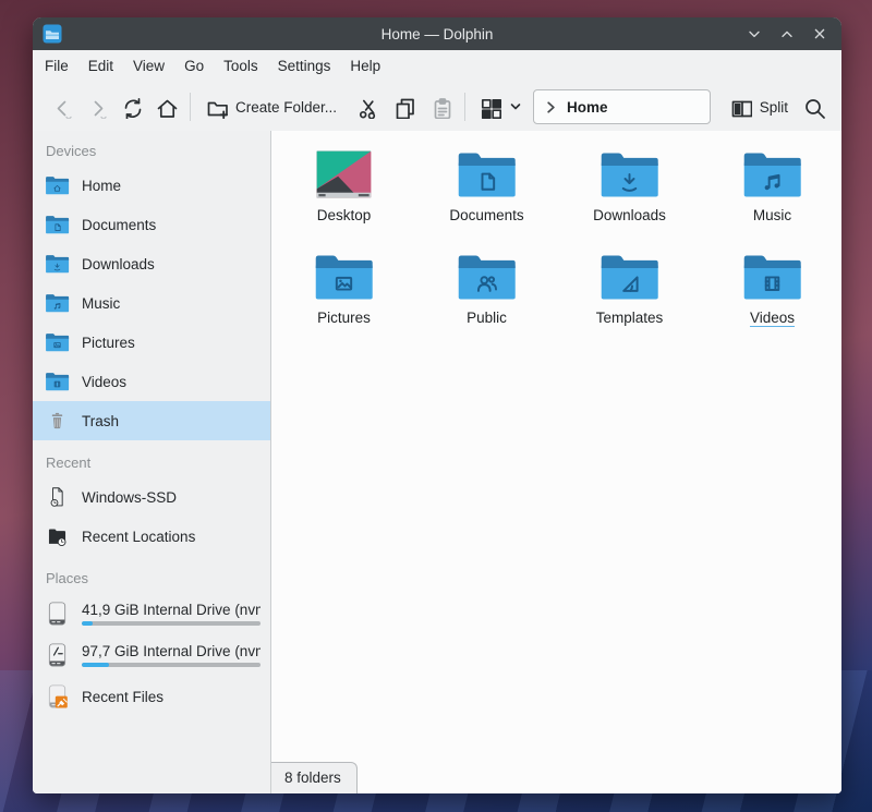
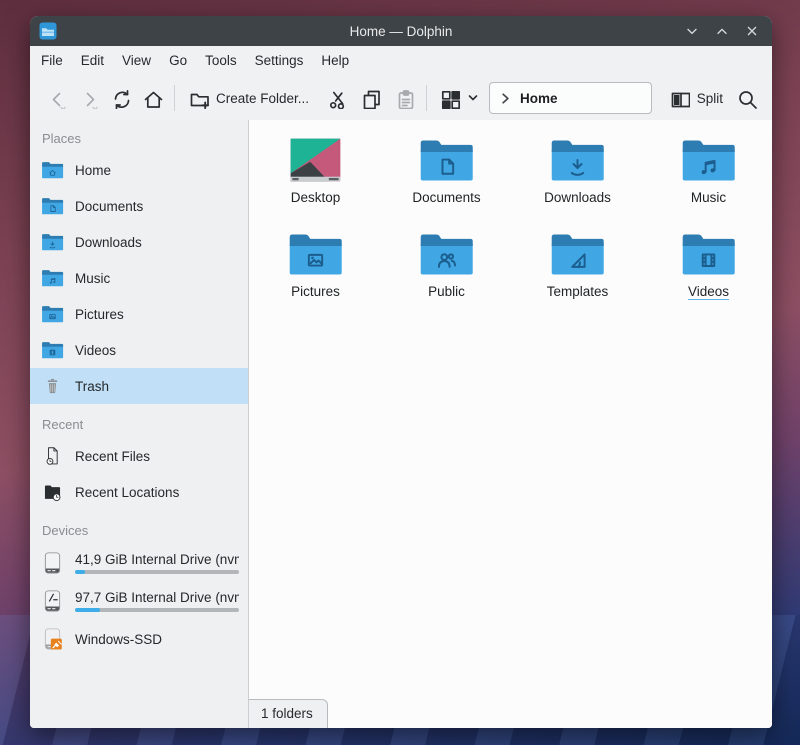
  Home — Dolphin
  File
  Edit
  View
  Go
  Tools
  Settings
  Help
  Create Folder...
  Home
  Split
- Devices
+ Places
  Home
  Documents
  Downloads
  Music
  Pictures
  Videos
  Trash
  Recent
- Windows-SSD
+ Recent Files
  Recent Locations
- Places
+ Devices
  41,9 GiB Internal Drive (nv
  97,7 GiB Internal Drive (nv
- Recent Files
+ Windows-SSD
  Desktop
  Documents
  Downloads
  Music
  Pictures
  Public
  Templates
  Videos
- 8 folders
+ 1 folders
